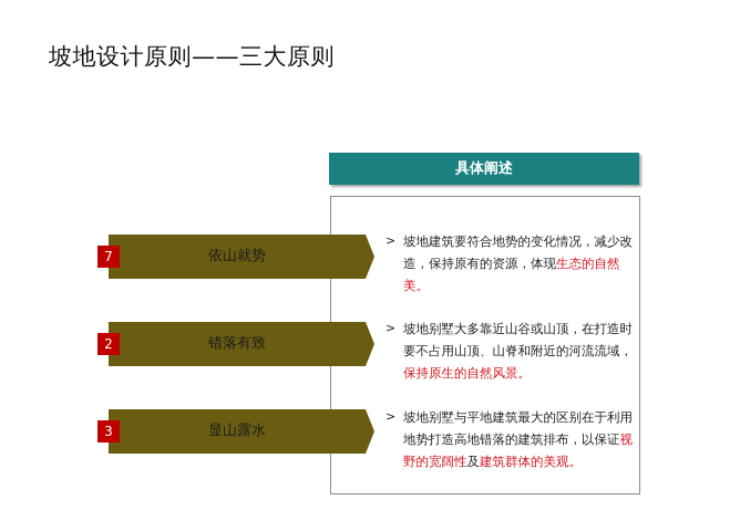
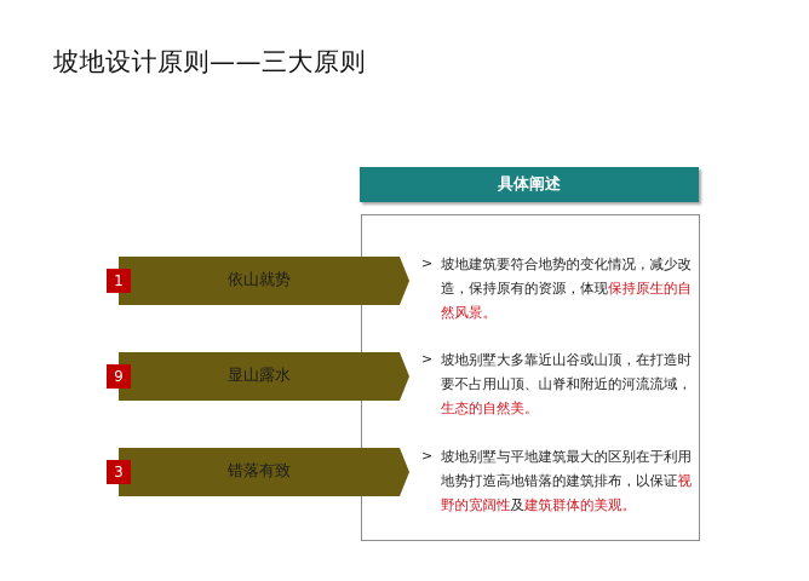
  坡地设计原则——三大原则
  具体阐述
  依山就势
- 7
+ 1
- 错落有致
+ 显山露水
- 2
+ 9
- 显山露水
+ 错落有致
  3
  >
- 坡地建筑要符合地势的变化情况，减少改造，保持原有的资源，体现生态的自然美。
+ 坡地建筑要符合地势的变化情况，减少改造，保持原有的资源，体现保持原生的自然风景。
  >
- 坡地别墅大多靠近山谷或山顶，在打造时要不占用山顶、山脊和附近的河流流域，保持原生的自然风景。
+ 坡地别墅大多靠近山谷或山顶，在打造时要不占用山顶、山脊和附近的河流流域，生态的自然美。
  >
  坡地别墅与平地建筑最大的区别在于利用地势打造高地错落的建筑排布，以保证视野的宽阔性及建筑群体的美观。
